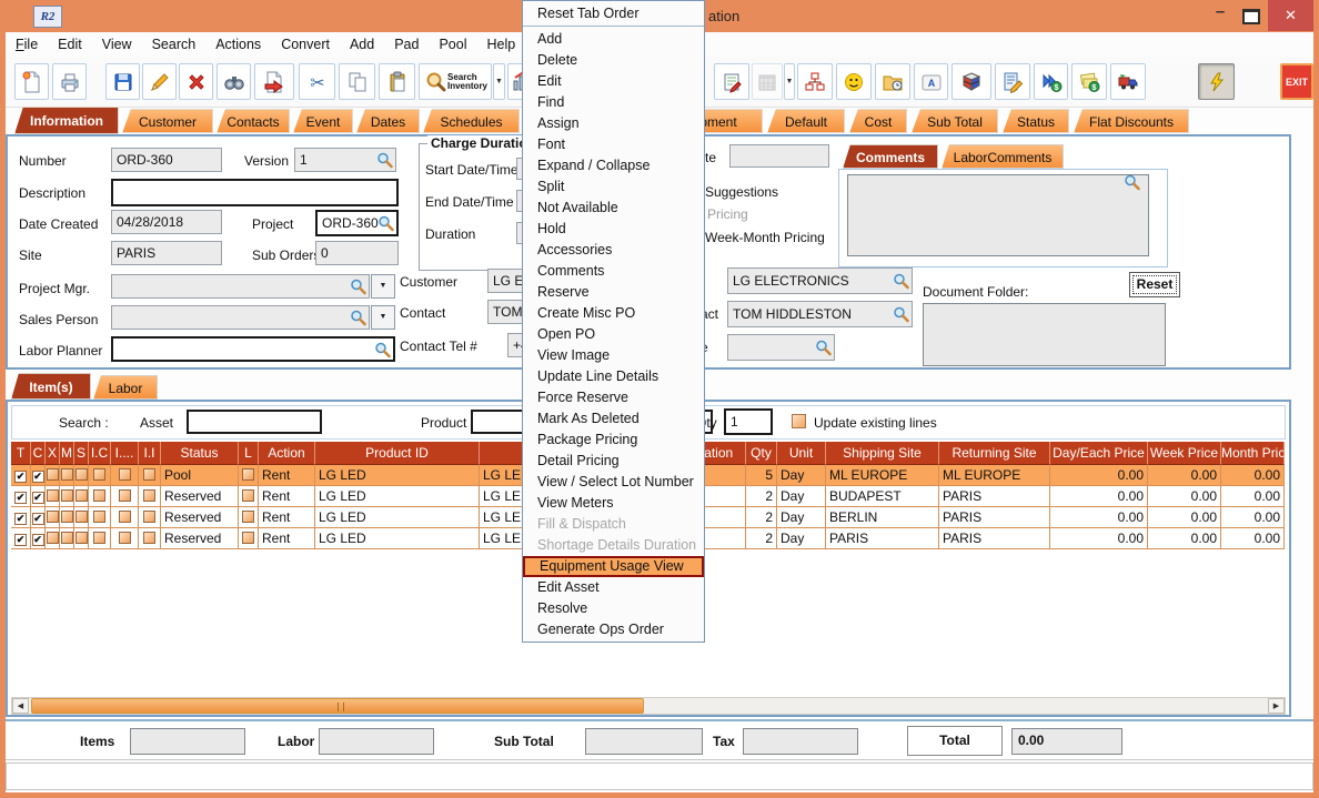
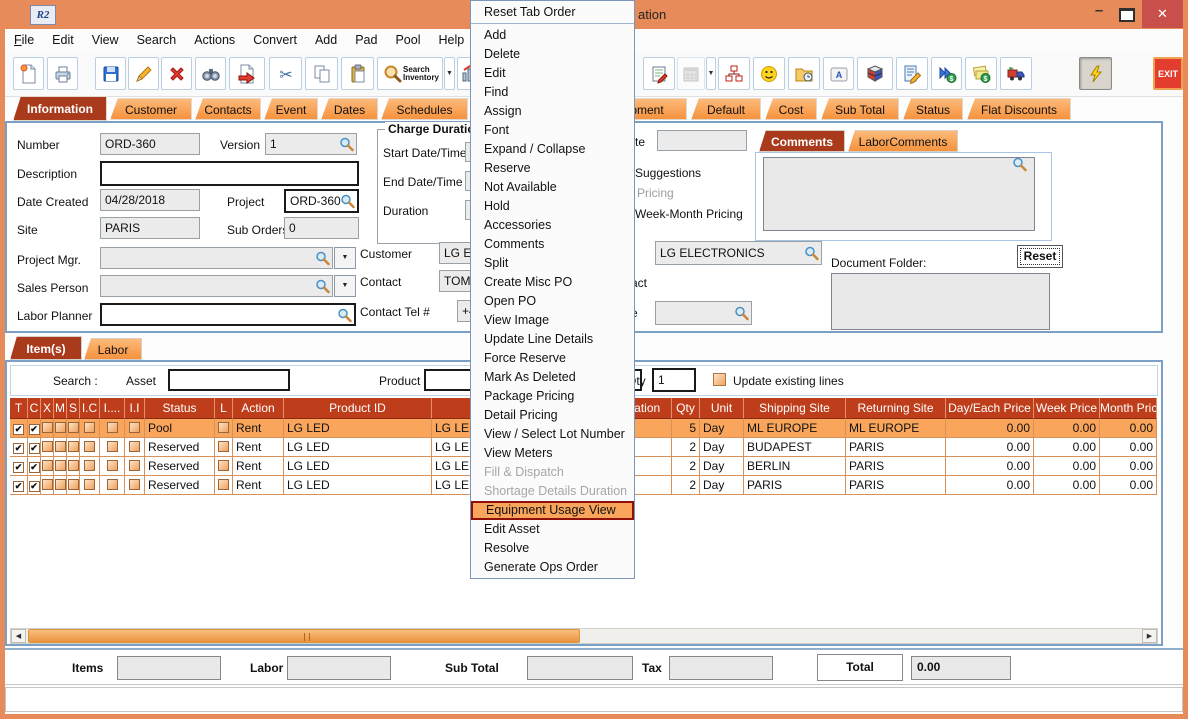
  R2
  ation
  –
  ✕
  File Edit View Search Actions Convert Add Pad Pool Help
  ✂
  Search Inventory
  A
  EXIT
  Information
  Customer
  Contacts
  Event
  Dates
  Schedules
  Default
  Cost
  Sub Total
  Status
  Flat Discounts
  Number
  ORD-360
  Version
  1
  Description
  Date Created
  04/28/2018
  Project
  ORD-360
  Site
  PARIS
  Sub Order
  0
  Project Mgr.
  Sales Person
  Labor Planner
  Charge Durati
  Start Date/Time
  End Date/Time
  Duration
  Customer
  Contact
  Contact Tel #
  te
  Suggestions
  Pricing
  Week-Month Pricing
  Comments
  LaborComments
  LG ELECTRONICS
- TOM HIDDLESTON
  Document Folder:
  Reset
  Item(s)
  Labor
  Search :
  Asset
  Product
  1
  Update existing lines
  T C X M S I.C I.... I.I Status L Action Product ID ation Qty Unit Shipping Site Returning Site Day/Each Price Week Price Month Pric
  ✔ ✔ Pool Rent LG LED LG LE 5 Day ML EUROPE ML EUROPE 0.00 0.00 0.00
  ✔ ✔ Reserved Rent LG LED LG LE 2 Day BUDAPEST PARIS 0.00 0.00 0.00
  ✔ ✔ Reserved Rent LG LED LG LE 2 Day BERLIN PARIS 0.00 0.00 0.00
  ✔ ✔ Reserved Rent LG LED LG LE 2 Day PARIS PARIS 0.00 0.00 0.00
  Items
  Labor
  Sub Total
  Tax
  Total
  0.00
  Reset Tab Order
  Add
  Delete
  Edit
  Find
  Assign
  Font
  Expand / Collapse
- Split
+ Reserve
  Not Available
  Hold
  Accessories
  Comments
- Reserve
+ Split
  Create Misc PO
  Open PO
  View Image
  Update Line Details
  Force Reserve
  Mark As Deleted
  Package Pricing
  Detail Pricing
  View / Select Lot Number
  View Meters
  Fill & Dispatch
  Shortage Details Duration
  Equipment Usage View
  Edit Asset
  Resolve
  Generate Ops Order
